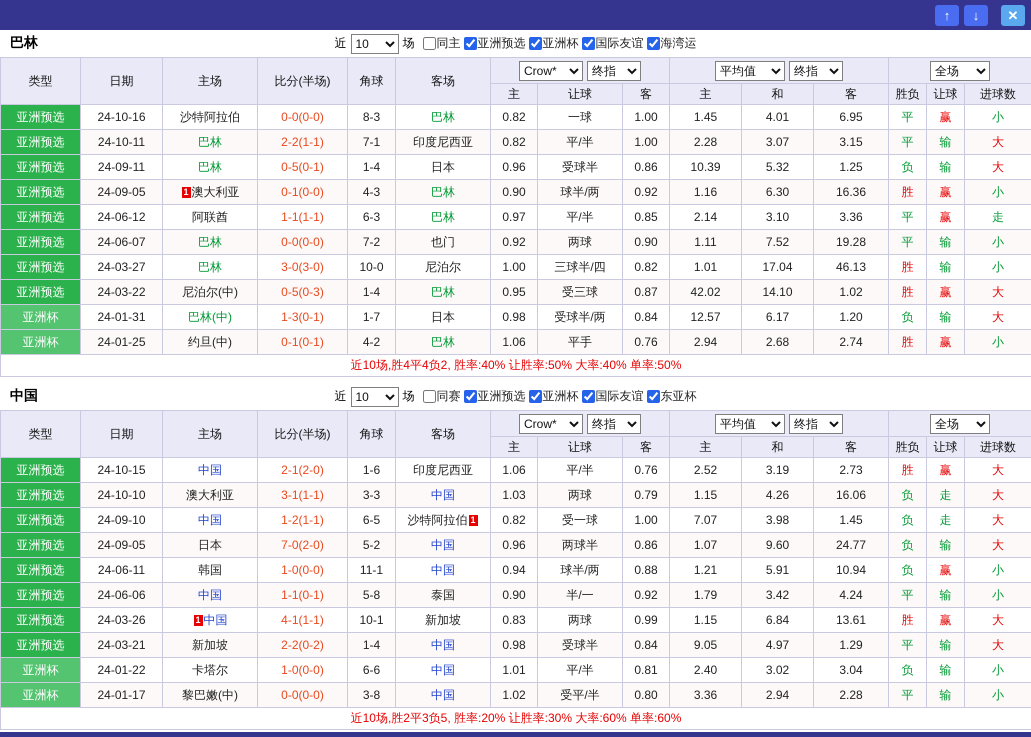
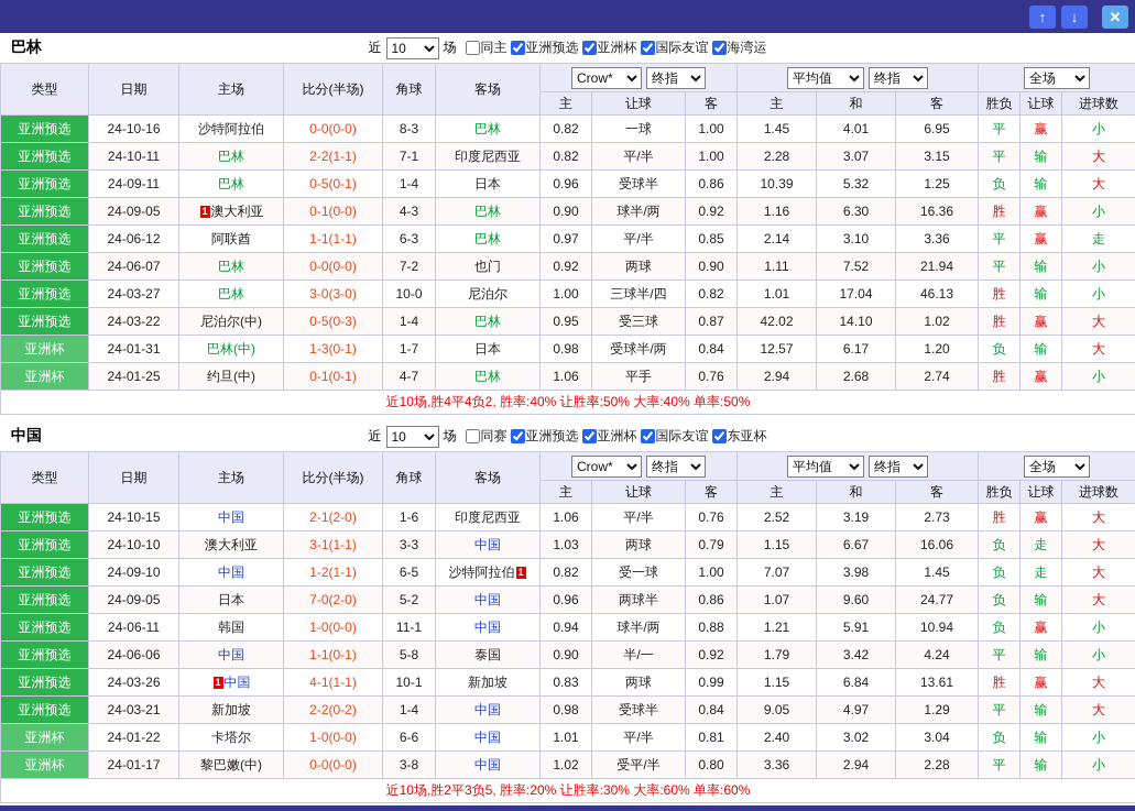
  ↑
  ↓
  ✕
  巴林
  近
  10
  场
  同主
  亚洲预选
  亚洲杯
  国际友谊
  海湾运
  类型	日期	主场	比分(半场)	角球	客场	Crow* 终指	平均值 终指	全场
  主	让球	客	主	和	客	胜负	让球	进球数
  亚洲预选	24-10-16	沙特阿拉伯	0-0(0-0)	8-3	巴林	0.82	一球	1.00	1.45	4.01	6.95	平	赢	小
  亚洲预选	24-10-11	巴林	2-2(1-1)	7-1	印度尼西亚	0.82	平/半	1.00	2.28	3.07	3.15	平	输	大
  亚洲预选	24-09-11	巴林	0-5(0-1)	1-4	日本	0.96	受球半	0.86	10.39	5.32	1.25	负	输	大
  亚洲预选	24-09-05	1 澳大利亚	0-1(0-0)	4-3	巴林	0.90	球半/两	0.92	1.16	6.30	16.36	胜	赢	小
  亚洲预选	24-06-12	阿联酋	1-1(1-1)	6-3	巴林	0.97	平/半	0.85	2.14	3.10	3.36	平	赢	走
- 亚洲预选	24-06-07	巴林	0-0(0-0)	7-2	也门	0.92	两球	0.90	1.11	7.52	19.28	平	输	小
+ 亚洲预选	24-06-07	巴林	0-0(0-0)	7-2	也门	0.92	两球	0.90	1.11	7.52	21.94	平	输	小
  亚洲预选	24-03-27	巴林	3-0(3-0)	10-0	尼泊尔	1.00	三球半/四	0.82	1.01	17.04	46.13	胜	输	小
  亚洲预选	24-03-22	尼泊尔(中)	0-5(0-3)	1-4	巴林	0.95	受三球	0.87	42.02	14.10	1.02	胜	赢	大
  亚洲杯	24-01-31	巴林(中)	1-3(0-1)	1-7	日本	0.98	受球半/两	0.84	12.57	6.17	1.20	负	输	大
- 亚洲杯	24-01-25	约旦(中)	0-1(0-1)	4-2	巴林	1.06	平手	0.76	2.94	2.68	2.74	胜	赢	小
+ 亚洲杯	24-01-25	约旦(中)	0-1(0-1)	4-7	巴林	1.06	平手	0.76	2.94	2.68	2.74	胜	赢	小
  近10场,胜4平4负2, 胜率:40% 让胜率:50% 大率:40% 单率:50%
  中国
  近
  10
  场
  同赛
  亚洲预选
  亚洲杯
  国际友谊
  东亚杯
  类型	日期	主场	比分(半场)	角球	客场	Crow* 终指	平均值 终指	全场
  主	让球	客	主	和	客	胜负	让球	进球数
  亚洲预选	24-10-15	中国	2-1(2-0)	1-6	印度尼西亚	1.06	平/半	0.76	2.52	3.19	2.73	胜	赢	大
- 亚洲预选	24-10-10	澳大利亚	3-1(1-1)	3-3	中国	1.03	两球	0.79	1.15	4.26	16.06	负	走	大
+ 亚洲预选	24-10-10	澳大利亚	3-1(1-1)	3-3	中国	1.03	两球	0.79	1.15	6.67	16.06	负	走	大
  亚洲预选	24-09-10	中国	1-2(1-1)	6-5	沙特阿拉伯 1	0.82	受一球	1.00	7.07	3.98	1.45	负	走	大
  亚洲预选	24-09-05	日本	7-0(2-0)	5-2	中国	0.96	两球半	0.86	1.07	9.60	24.77	负	输	大
  亚洲预选	24-06-11	韩国	1-0(0-0)	11-1	中国	0.94	球半/两	0.88	1.21	5.91	10.94	负	赢	小
  亚洲预选	24-06-06	中国	1-1(0-1)	5-8	泰国	0.90	半/一	0.92	1.79	3.42	4.24	平	输	小
  亚洲预选	24-03-26	1 中国	4-1(1-1)	10-1	新加坡	0.83	两球	0.99	1.15	6.84	13.61	胜	赢	大
  亚洲预选	24-03-21	新加坡	2-2(0-2)	1-4	中国	0.98	受球半	0.84	9.05	4.97	1.29	平	输	大
  亚洲杯	24-01-22	卡塔尔	1-0(0-0)	6-6	中国	1.01	平/半	0.81	2.40	3.02	3.04	负	输	小
  亚洲杯	24-01-17	黎巴嫩(中)	0-0(0-0)	3-8	中国	1.02	受平/半	0.80	3.36	2.94	2.28	平	输	小
  近10场,胜2平3负5, 胜率:20% 让胜率:30% 大率:60% 单率:60%
